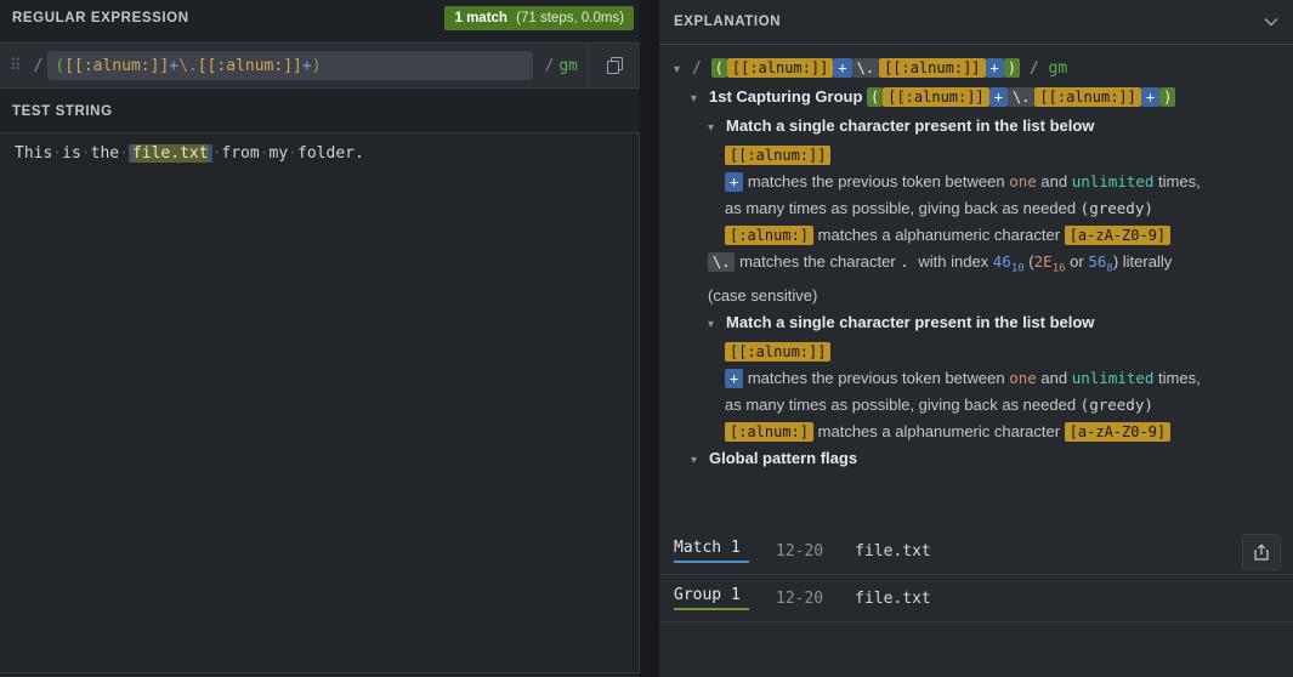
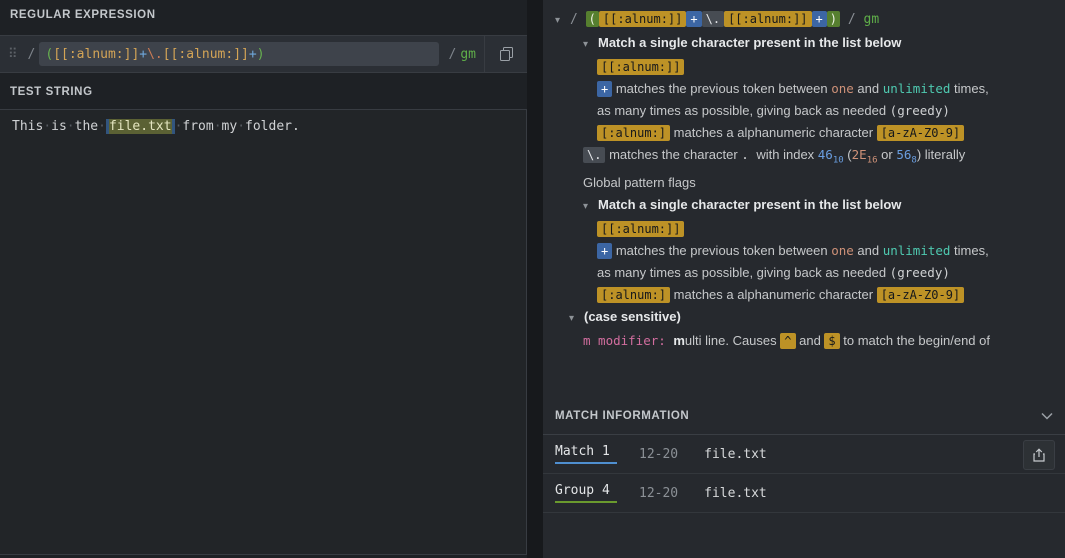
  REGULAR EXPRESSION
- 1 match (71 steps, 0.0ms)
  ⠿
  /
  (
  [[:alnum:]]
  +
  \.
  [[:alnum:]]
  +
  )
  /
  gm
  TEST STRING
  This·is·the· file.txt ·from·my·folder.
- EXPLANATION
  ▾ / ( [[:alnum:]] + \. [[:alnum:]] + ) / gm
- ▾ 1st Capturing Group ( [[:alnum:]] + \. [[:alnum:]] + )
  ▾ Match a single character present in the list below
  [[:alnum:]]
  + matches the previous token between one and unlimited times,
  as many times as possible, giving back as needed (greedy)
  [:alnum:] matches a alphanumeric character [a-zA-Z0-9]
  \. matches the character . with index 4610 (2E16 or 568) literally
- (case sensitive)
+ Global pattern flags
  ▾ Match a single character present in the list below
  [[:alnum:]]
  + matches the previous token between one and unlimited times,
  as many times as possible, giving back as needed (greedy)
  [:alnum:] matches a alphanumeric character [a-zA-Z0-9]
- ▾ Global pattern flags
+ ▾ (case sensitive)
+ m modifier: multi line. Causes ^ and $ to match the begin/end of
+ MATCH INFORMATION
  Match 1
  12-20
  file.txt
- Group 1
+ Group 4
  12-20
  file.txt
